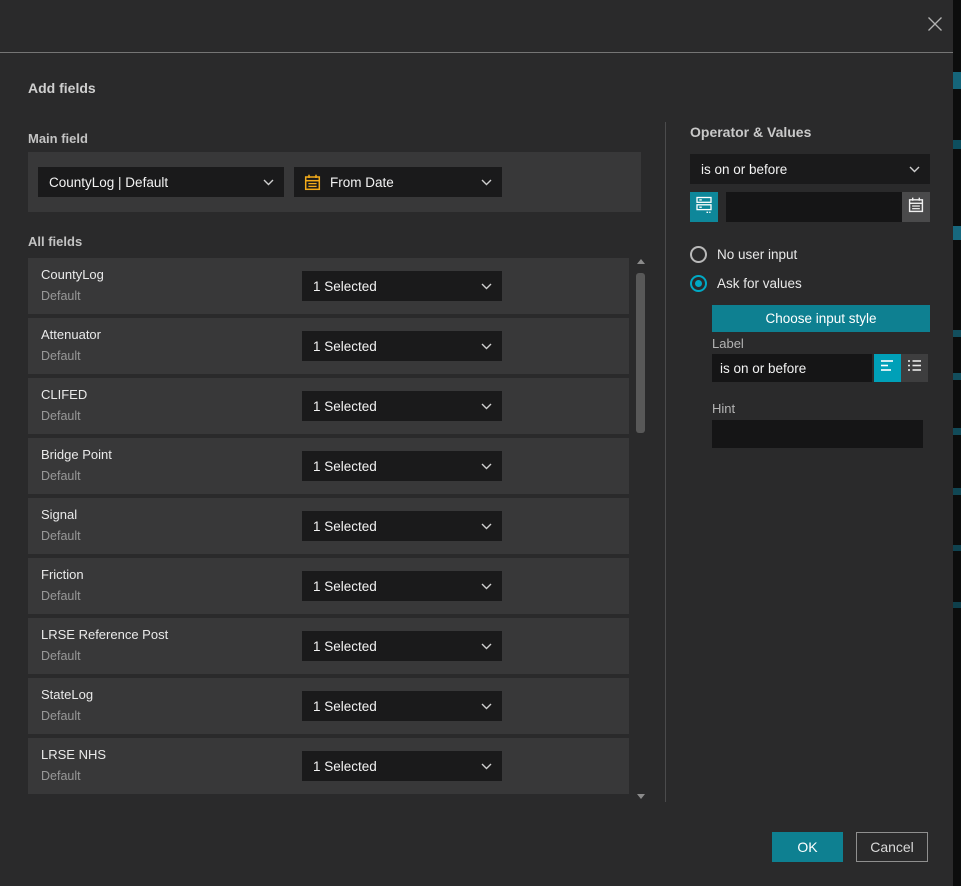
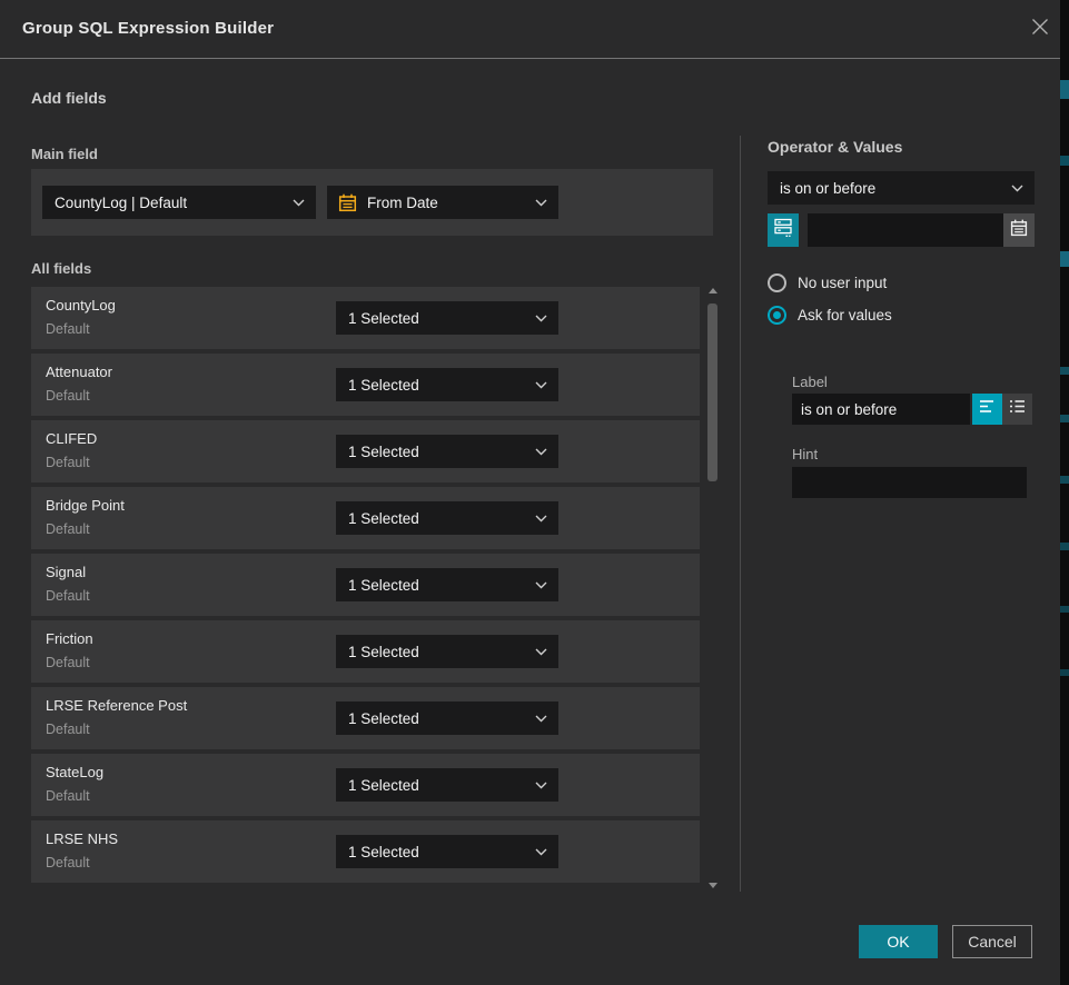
+ Group SQL Expression Builder
  Add fields
  Main field
  CountyLog | Default
  From Date
  All fields
  CountyLog
  Default
  1 Selected
  Attenuator
  Default
  1 Selected
  CLIFED
  Default
  1 Selected
  Bridge Point
  Default
  1 Selected
  Signal
  Default
  1 Selected
  Friction
  Default
  1 Selected
  LRSE Reference Post
  Default
  1 Selected
  StateLog
  Default
  1 Selected
  LRSE NHS
  Default
  1 Selected
  Operator & Values
  is on or before
  No user input
  Ask for values
- Choose input style
  Label
  is on or before
  Hint
  OK
  Cancel
